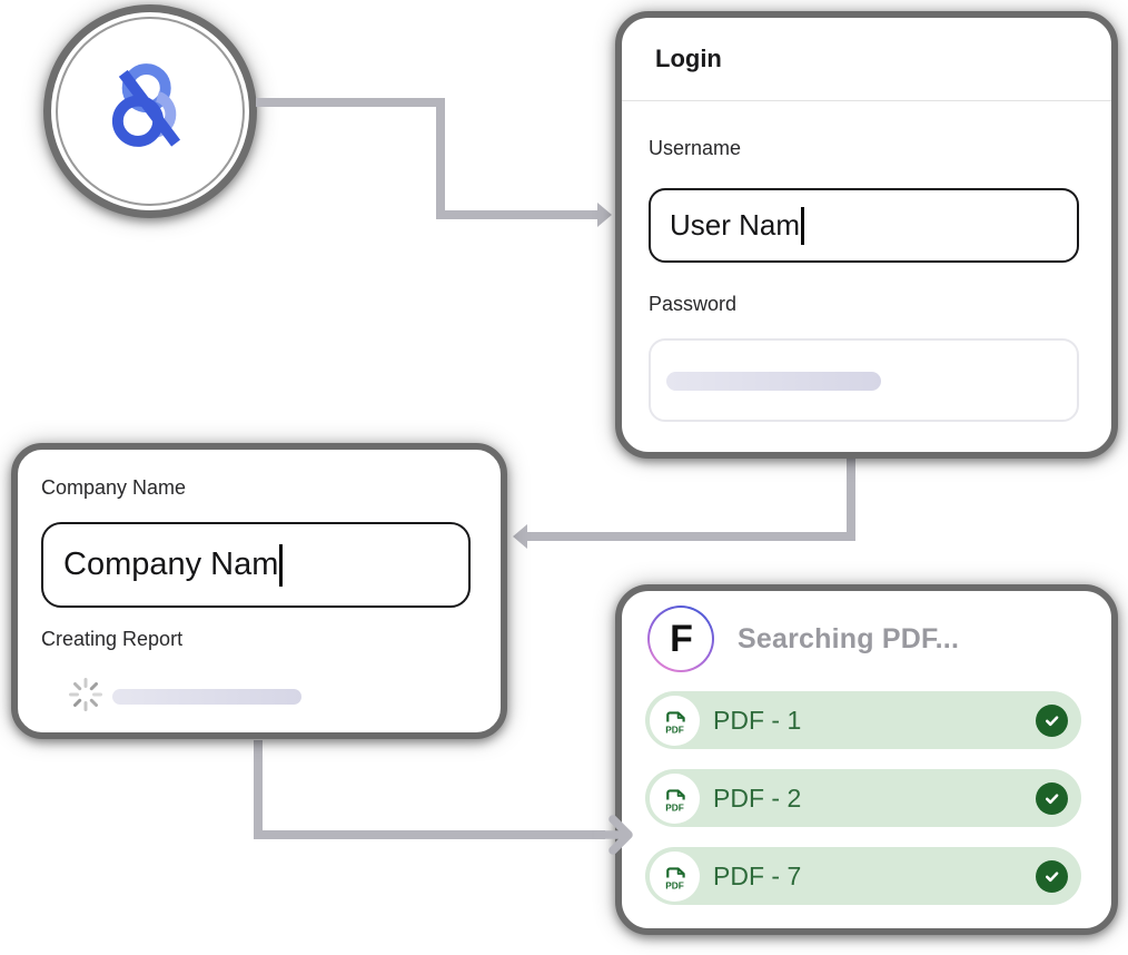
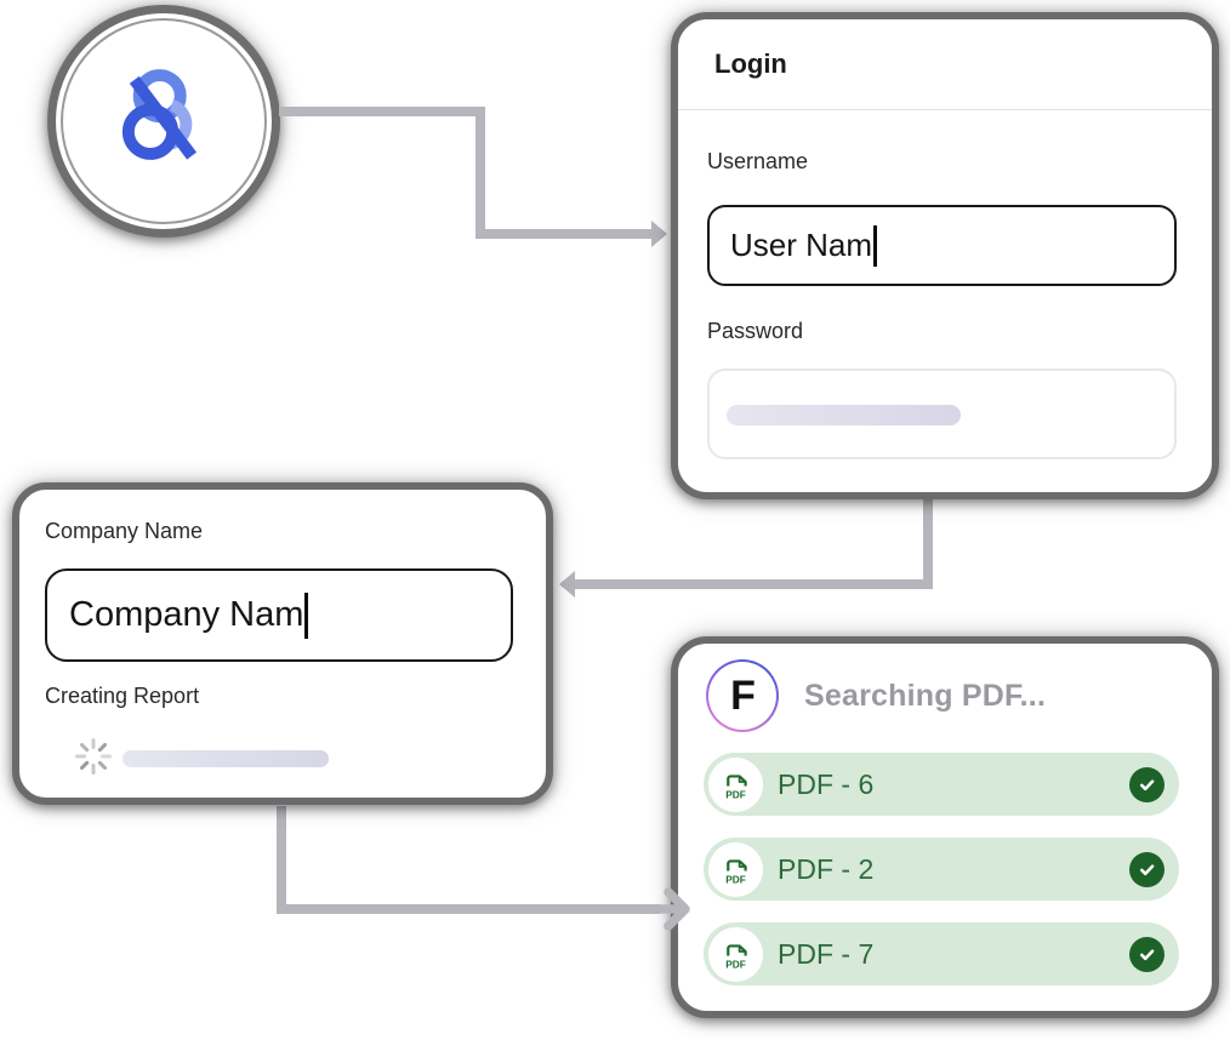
  Login
  Username
  User Nam
  Password
  Company Name
  Company Nam
  Creating Report
  F
  Searching PDF...
  PDF
- PDF - 1
+ PDF - 6
  PDF
  PDF - 2
  PDF
  PDF - 7
